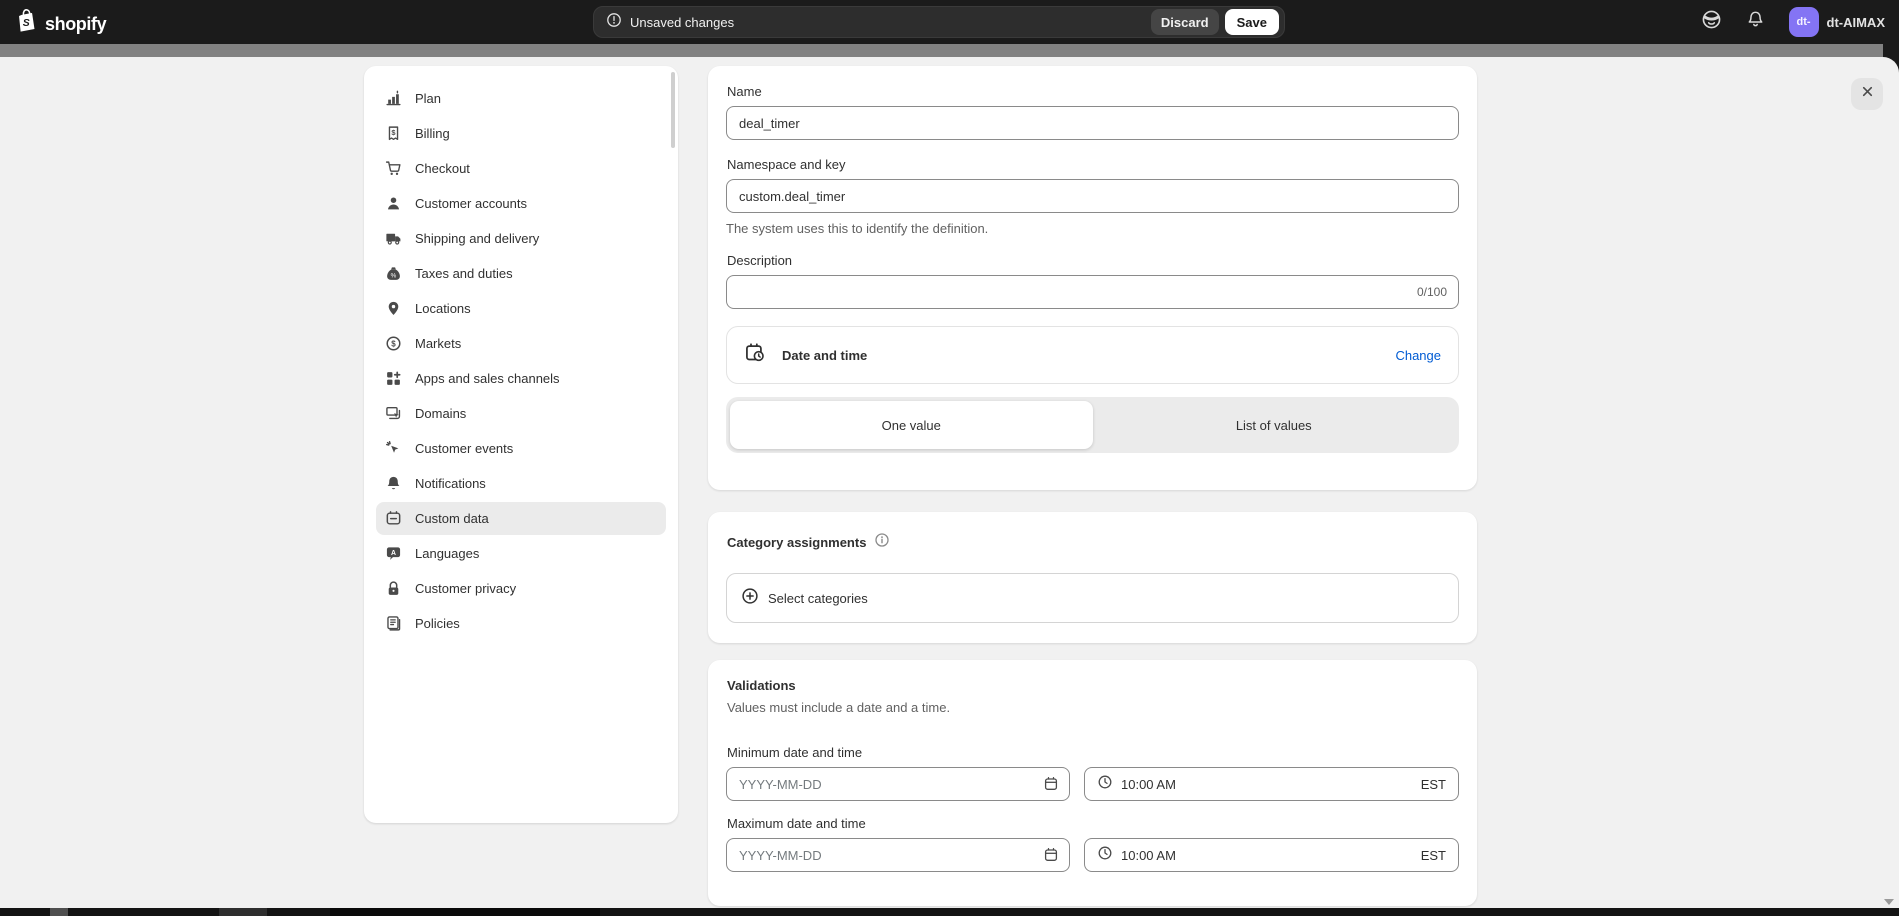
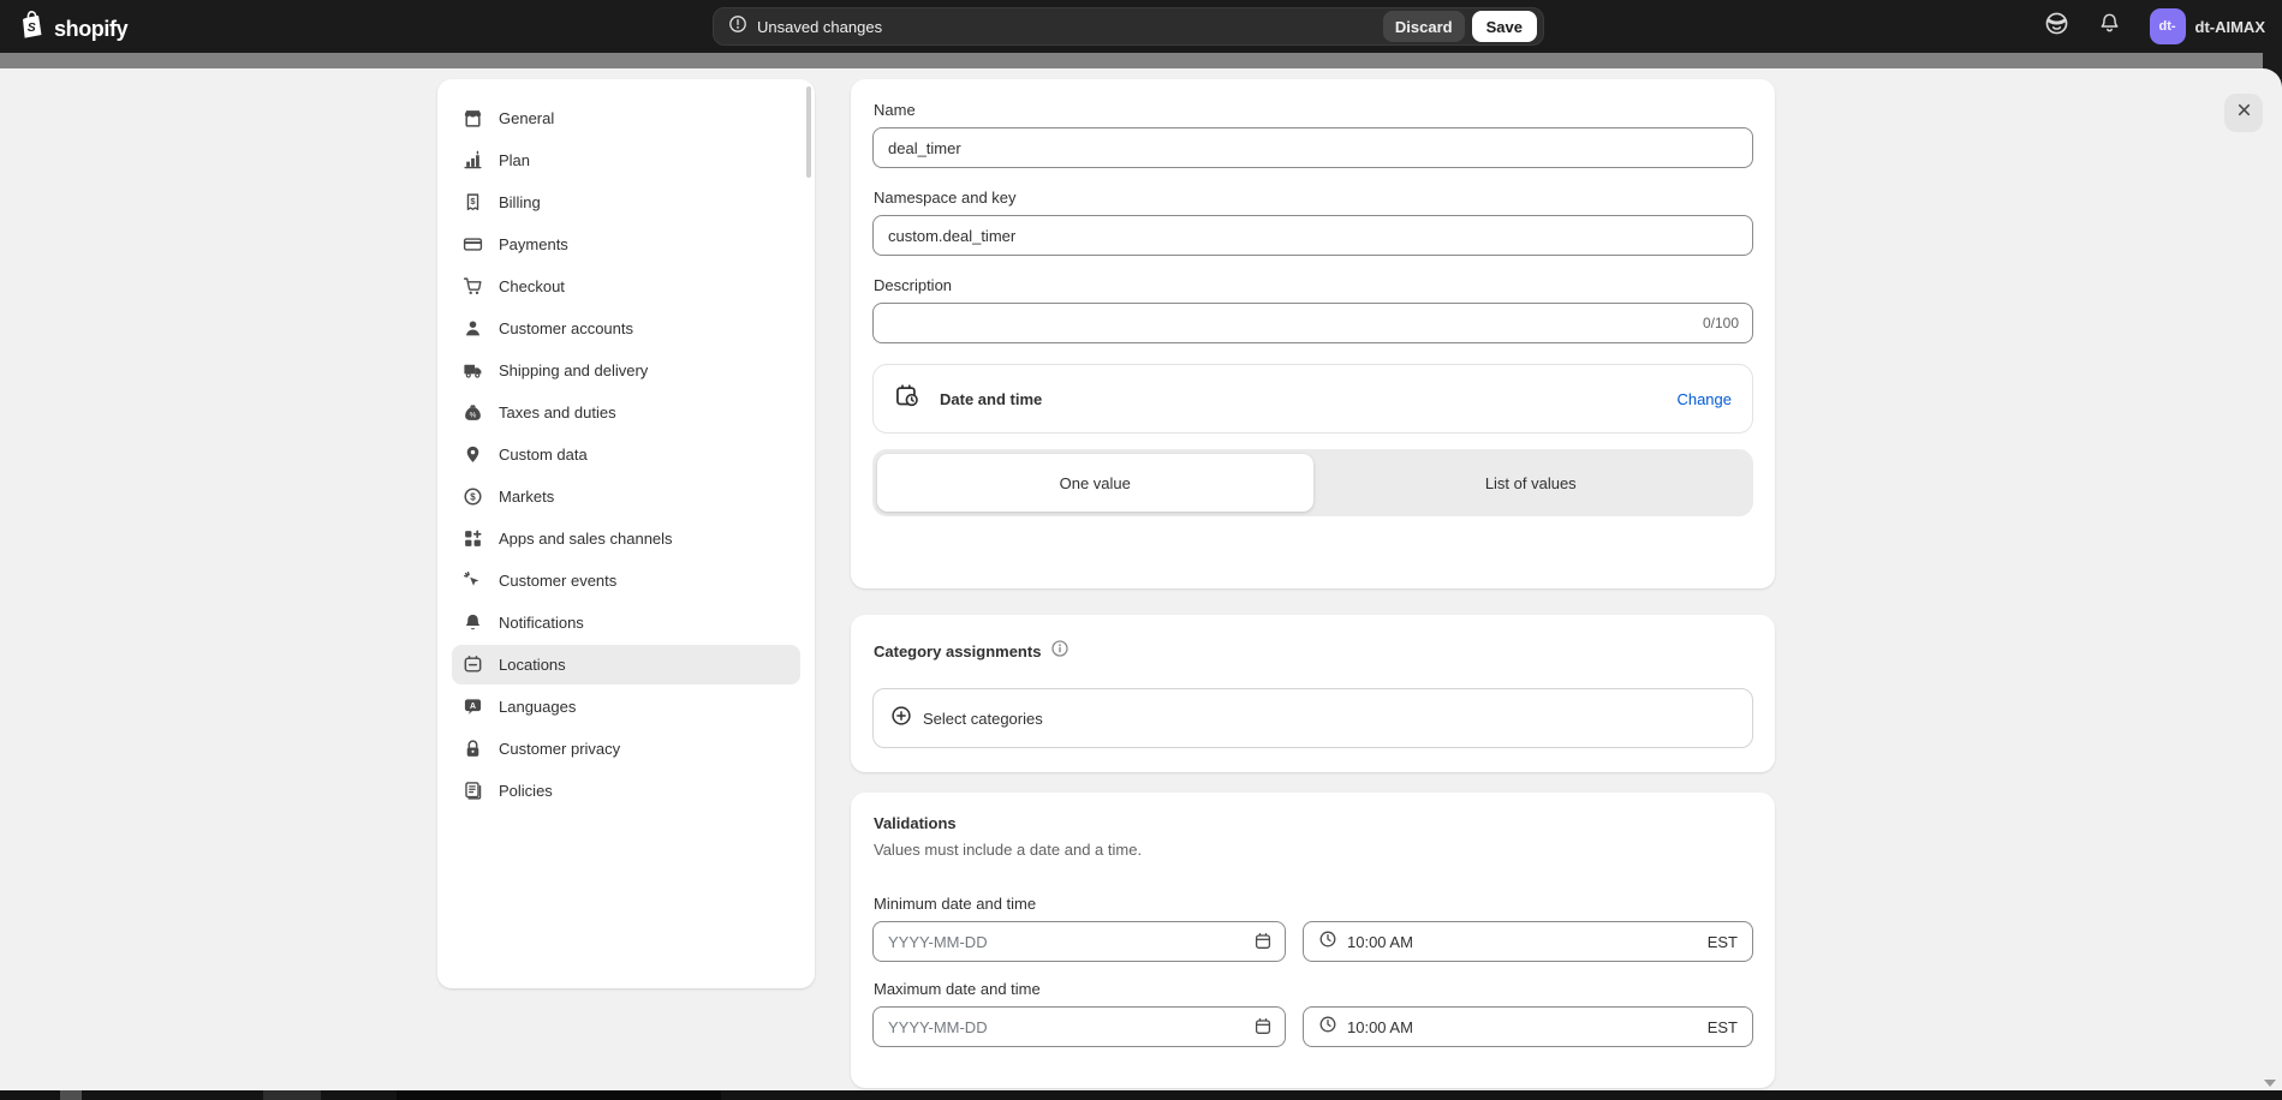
  S
  shopify
  Unsaved changes
  Discard
  Save
  dt-
  dt-AIMAX
+ General
  Plan
  $
  Billing
+ Payments
  Checkout
  Customer accounts
  Shipping and delivery
  Taxes and duties
- Locations
+ Custom data
  $
  Markets
  Apps and sales channels
- Domains
  Customer events
  Notifications
- Custom data
+ Locations
  Languages
  Customer privacy
  Policies
  Name
  deal_timer
  Namespace and key
  custom.deal_timer
- The system uses this to identify the definition.
  Description
  0/100
  Date and time
  Change
  One value
  List of values
  Category assignments
  Select categories
  Validations
  Values must include a date and a time.
  Minimum date and time
  YYYY-MM-DD
  10:00 AM
  EST
  Maximum date and time
  YYYY-MM-DD
  10:00 AM
  EST
